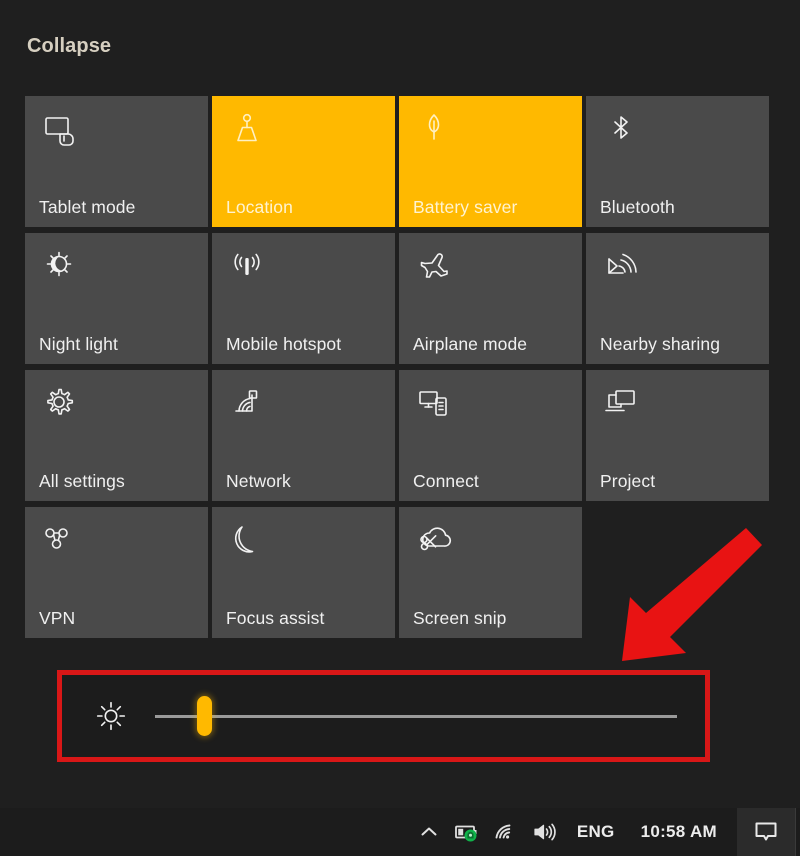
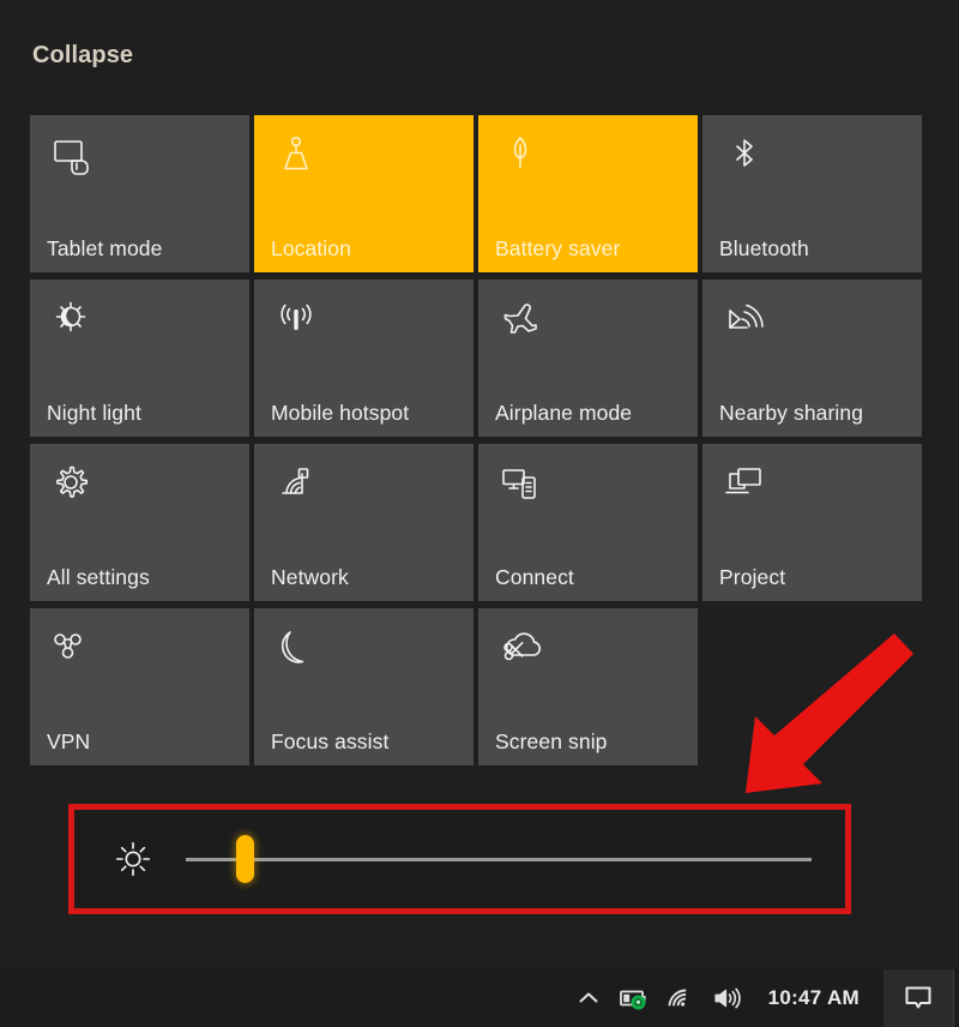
  Collapse
  Tablet mode
  Location
  Battery saver
  Bluetooth
  Night light
  Mobile hotspot
  Airplane mode
  Nearby sharing
  All settings
  Network
  Connect
  Project
  VPN
  Focus assist
  Screen snip
- ENG
- 10:58 AM
+ 10:47 AM
